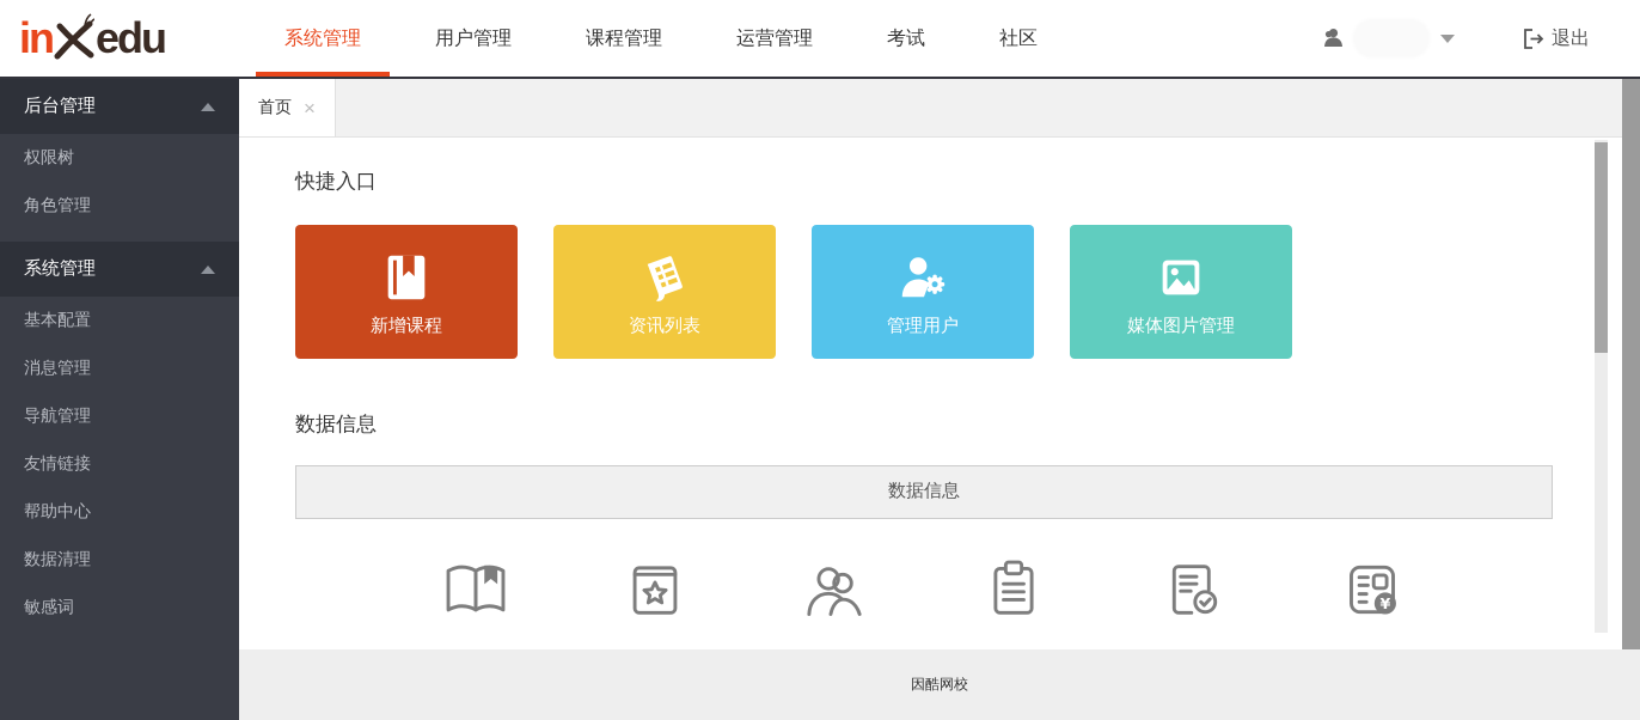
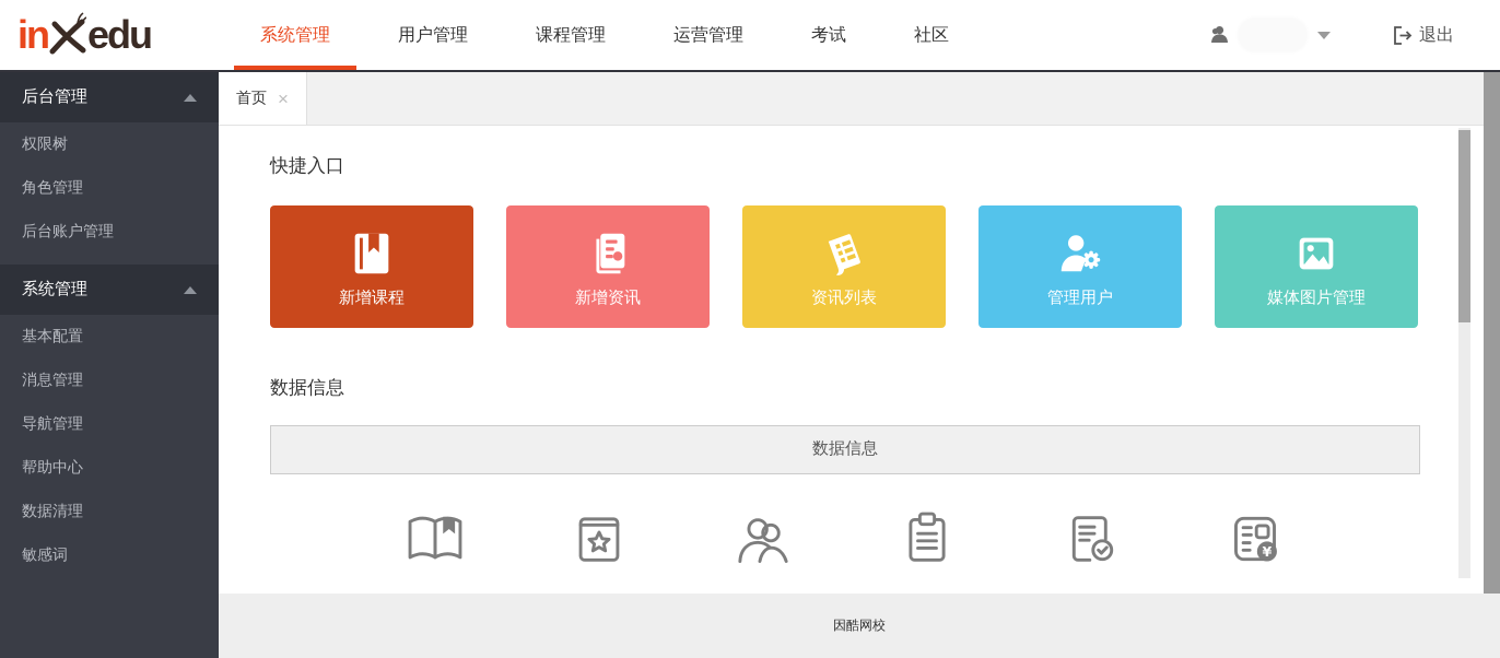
  in
  edu
  系统管理
  用户管理
  课程管理
  运营管理
  考试
  社区
  退出
  后台管理
  权限树
  角色管理
+ 后台账户管理
  系统管理
  基本配置
  消息管理
  导航管理
- 友情链接
  帮助中心
  数据清理
  敏感词
  首页
  ×
  快捷入口
  新增课程
+ 新增资讯
  资讯列表
  管理用户
  媒体图片管理
  数据信息
  数据信息
  ¥
  因酷网校
